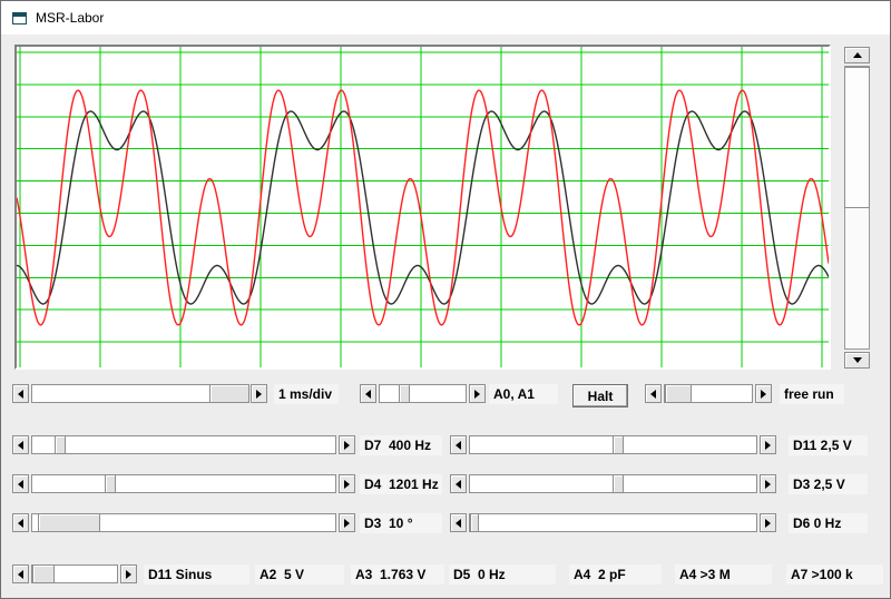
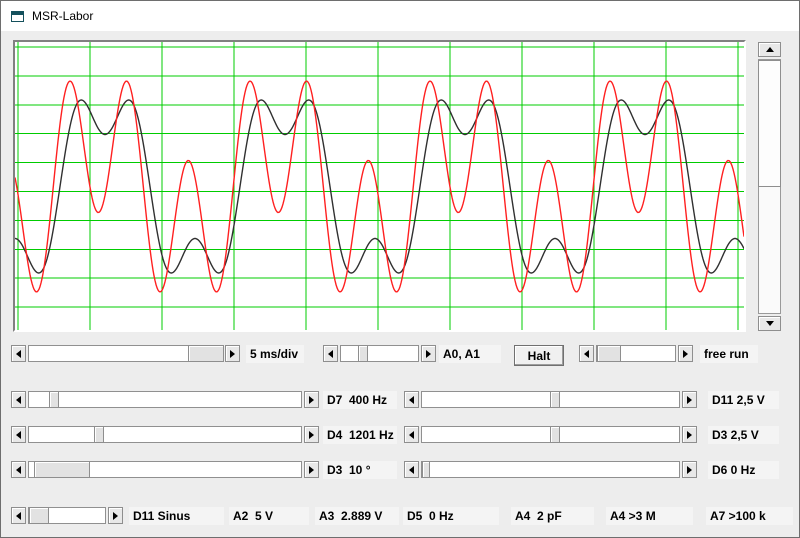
  MSR-Labor
- 1 ms/div
+ 5 ms/div
  A0, A1
  Halt
  free run
  D7 400 Hz
  D11 2,5 V
  D4 1201 Hz
  D3 2,5 V
  D3 10 °
  D6 0 Hz
  D11 Sinus
  A2 5 V
- A3 1.763 V
+ A3 2.889 V
  D5 0 Hz
  A4 2 pF
  A4 >3 M
  A7 >100 k
